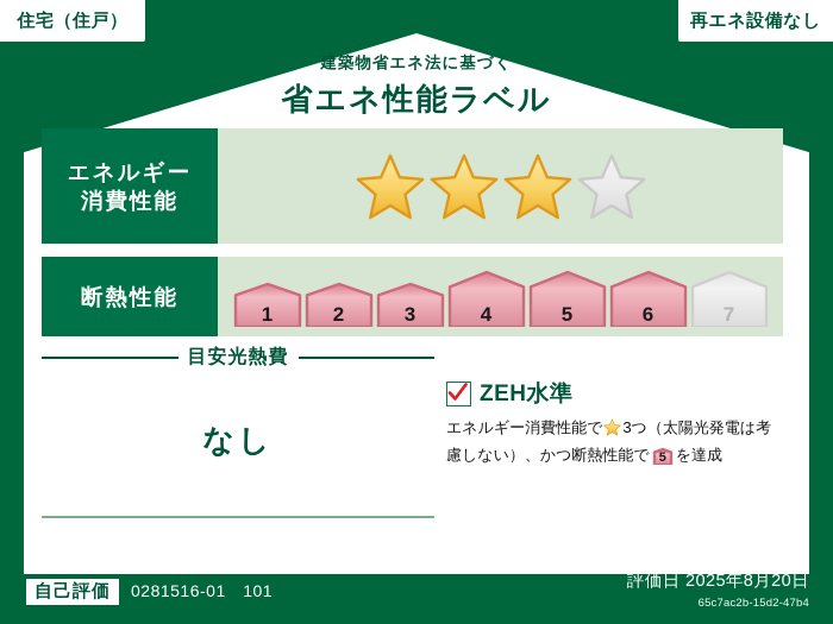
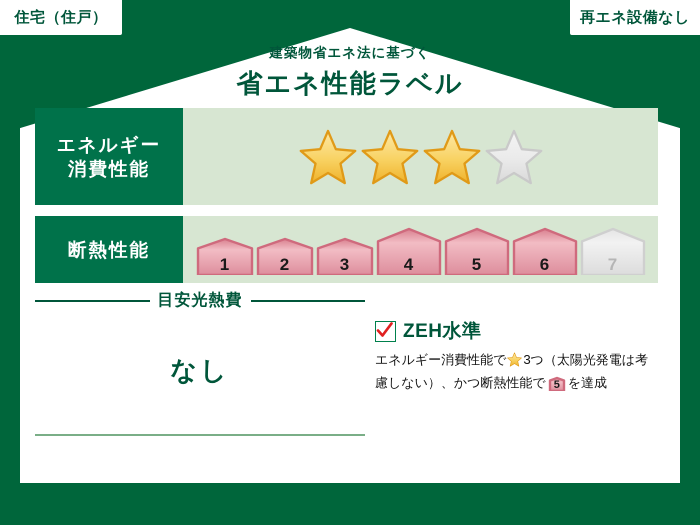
  住宅（住戸）
  再エネ設備なし
  建築物省エネ法に基づく
  省エネ性能ラベル
  エネルギー
  消費性能
  断熱性能
  1
  2
  3
  4
  5
  6
  7
  目安光熱費
  なし
  ZEH水準
  エネルギー消費性能で 3つ（太陽光発電は考慮しない）、かつ断熱性能で
  5
  を達成
- 自己評価
- 0281516-01 101
- 評価日 2025年8月20日
- 65c7ac2b-15d2-47b4
